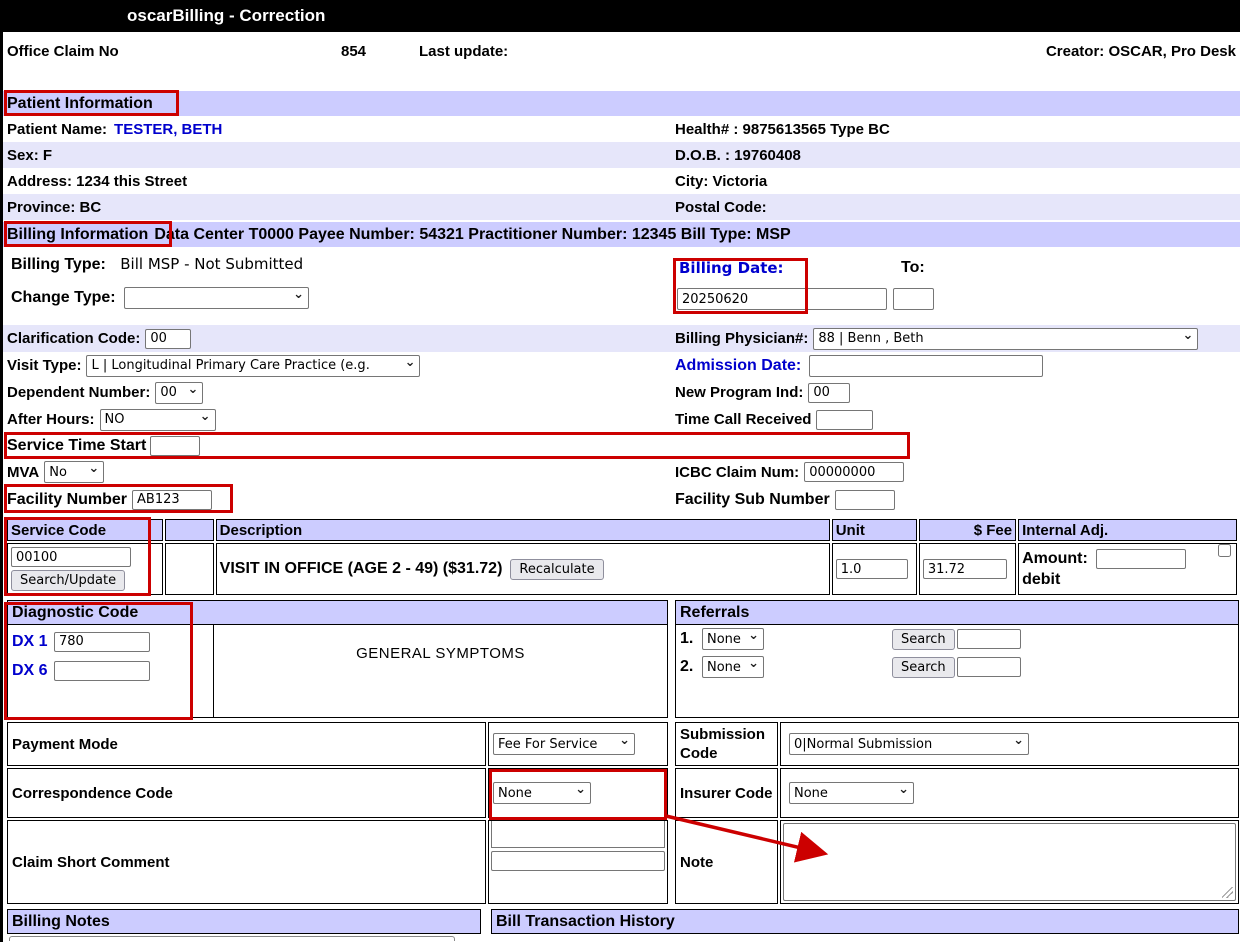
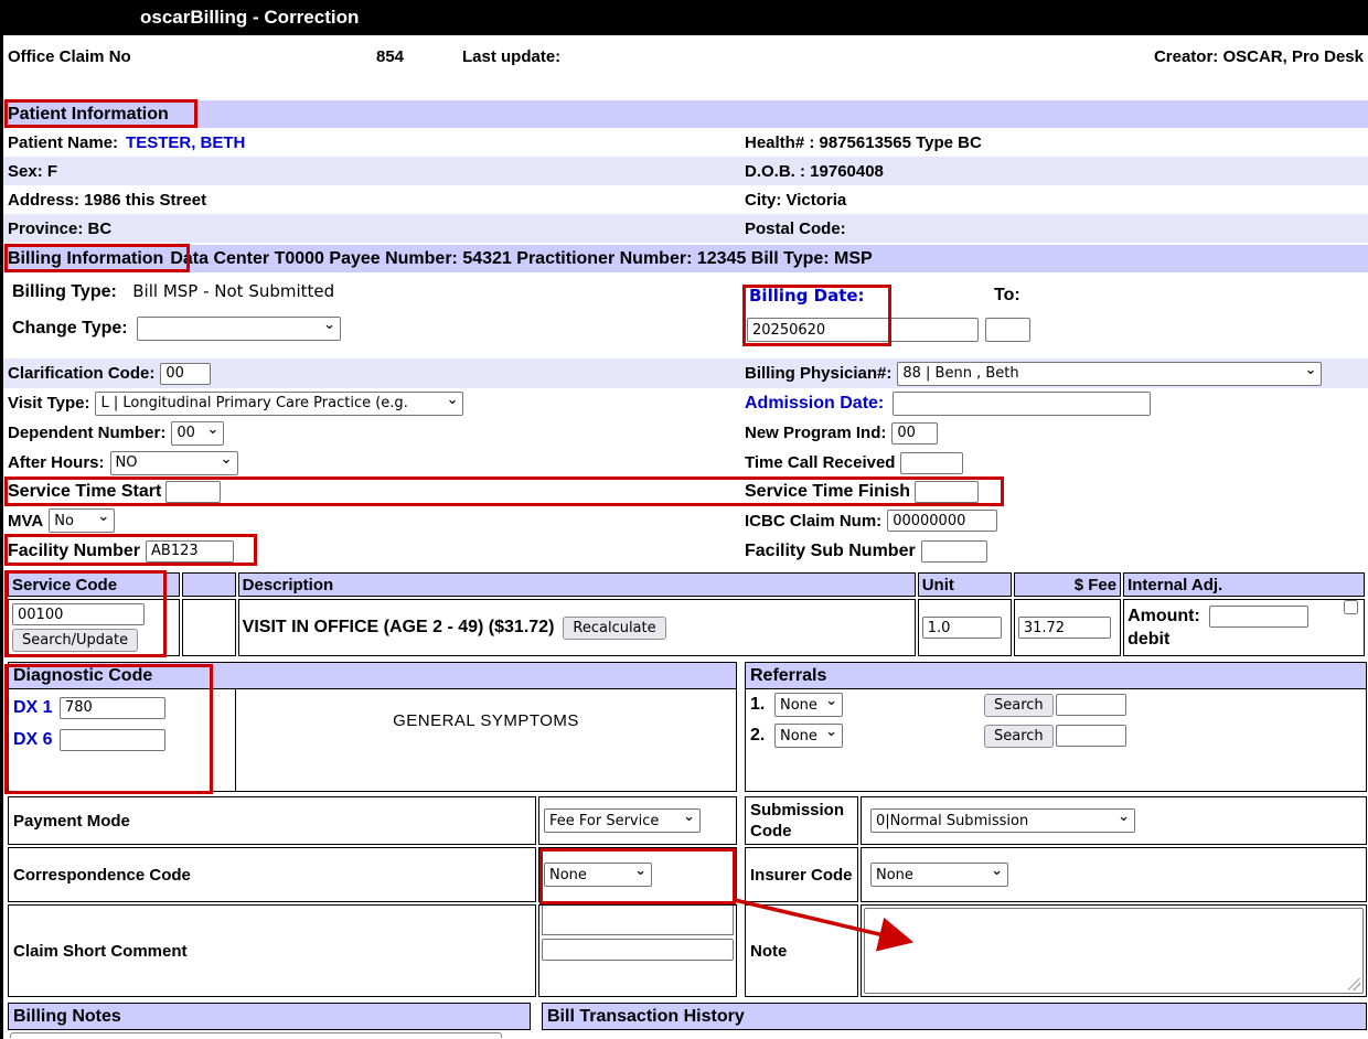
  oscarBilling - Correction
  Office Claim No
  854
  Last update:
  Creator: OSCAR, Pro Desk
  Patient Information
  Patient Name:
  TESTER, BETH
  Health# : 9875613565 Type BC
  Sex: F
  D.O.B. : 19760408
- Address: 1234 this Street
+ Address: 1986 this Street
  City: Victoria
  Province: BC
  Postal Code:
  Billing Information
  Data Center T0000 Payee Number: 54321 Practitioner Number: 12345 Bill Type: MSP
  Billing Type: Bill MSP - Not Submitted
  Change Type:
  ⌄
  Billing Date:
  To:
  20250620
  Clarification Code:
  00
  Billing Physician#:
  88 | Benn , Beth
  ⌄
  Visit Type:
  L | Longitudinal Primary Care Practice (e.g.
  ⌄
  Admission Date:
  Dependent Number:
  00
  ⌄
  New Program Ind:
  00
  After Hours:
  NO
  ⌄
  Time Call Received
  Service Time Start
+ Service Time Finish
  MVA
  No
  ⌄
  ICBC Claim Num:
  00000000
  Facility Number
  AB123
  Facility Sub Number
  Service Code		Description	Unit	$ Fee	Internal Adj.
  00100 Search/Update		VISIT IN OFFICE (AGE 2 - 49) ($31.72) Recalculate	1.0	31.72	Amount: debit
  Diagnostic Code
  DX 1
  780
  DX 6
  GENERAL SYMPTOMS
  Referrals
  1.
  None
  ⌄
  Search
  2.
  None
  ⌄
  Search
  Payment Mode
  Fee For Service
  ⌄
  Submission Code
  0|Normal Submission
  ⌄
  Correspondence Code
  None
  ⌄
  Insurer Code
  None
  ⌄
  Claim Short Comment
  Note
  Billing Notes
  Bill Transaction History
